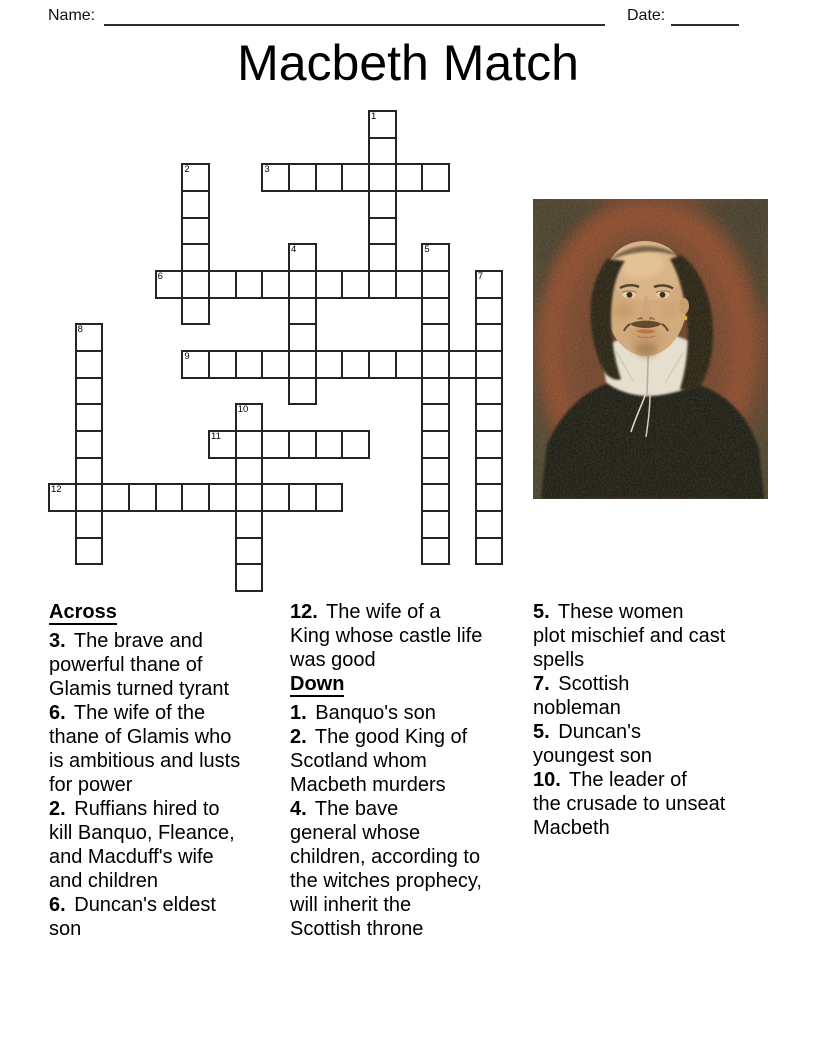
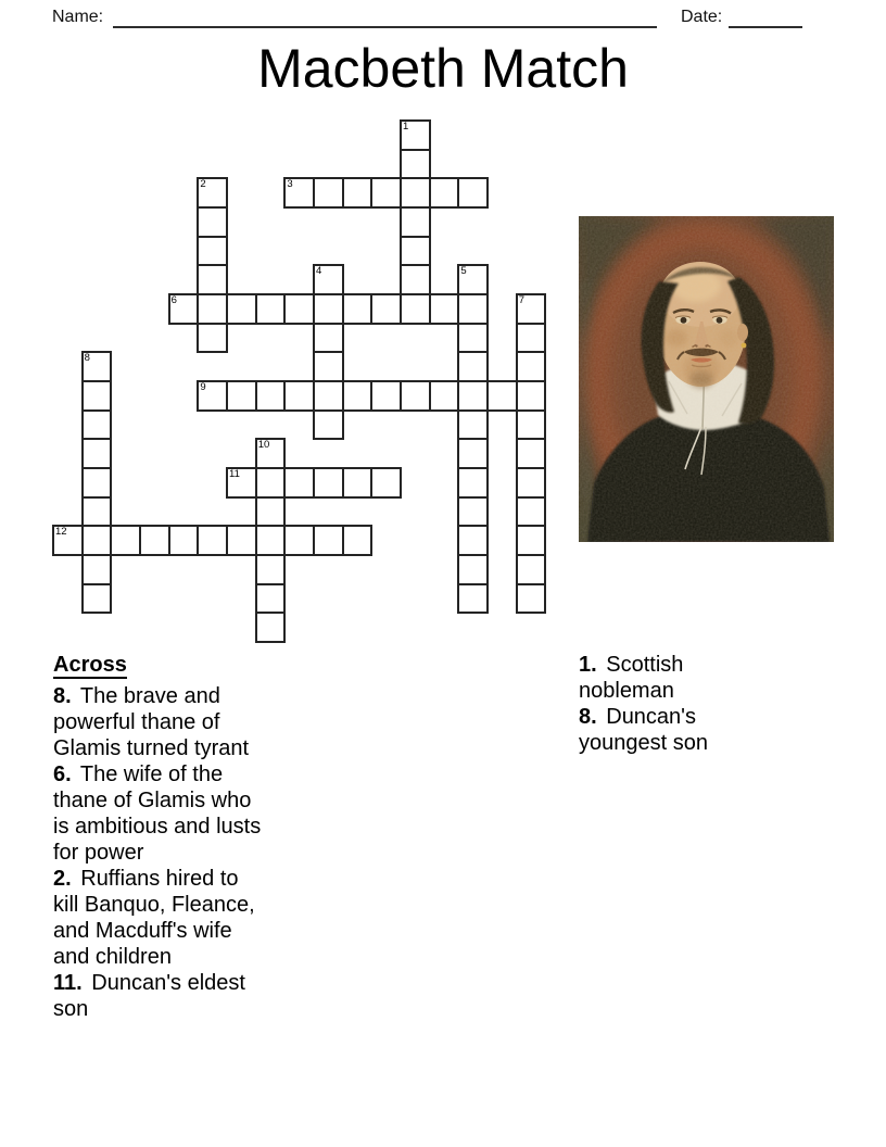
  Name:
  Date:
  Macbeth Match
  1
  2
  3
  4
  5
  6
  7
  8
  9
  10
  11
  12
  Across
- 3. The brave and
+ 8. The brave and
  powerful thane of
  Glamis turned tyrant
  6. The wife of the
  thane of Glamis who
  is ambitious and lusts
  for power
  2. Ruffians hired to
  kill Banquo, Fleance,
  and Macduff's wife
  and children
- 6. Duncan's eldest
+ 11. Duncan's eldest
  son
- 12. The wife of a
- King whose castle life
- was good
- Down
- 1. Banquo's son
- 2. The good King of
- Scotland whom
- Macbeth murders
- 4. The bave
- general whose
- children, according to
- the witches prophecy,
- will inherit the
- Scottish throne
- 5. These women
- plot mischief and cast
- spells
- 7. Scottish
+ 1. Scottish
  nobleman
- 5. Duncan's
+ 8. Duncan's
  youngest son
- 10. The leader of
- the crusade to unseat
- Macbeth
